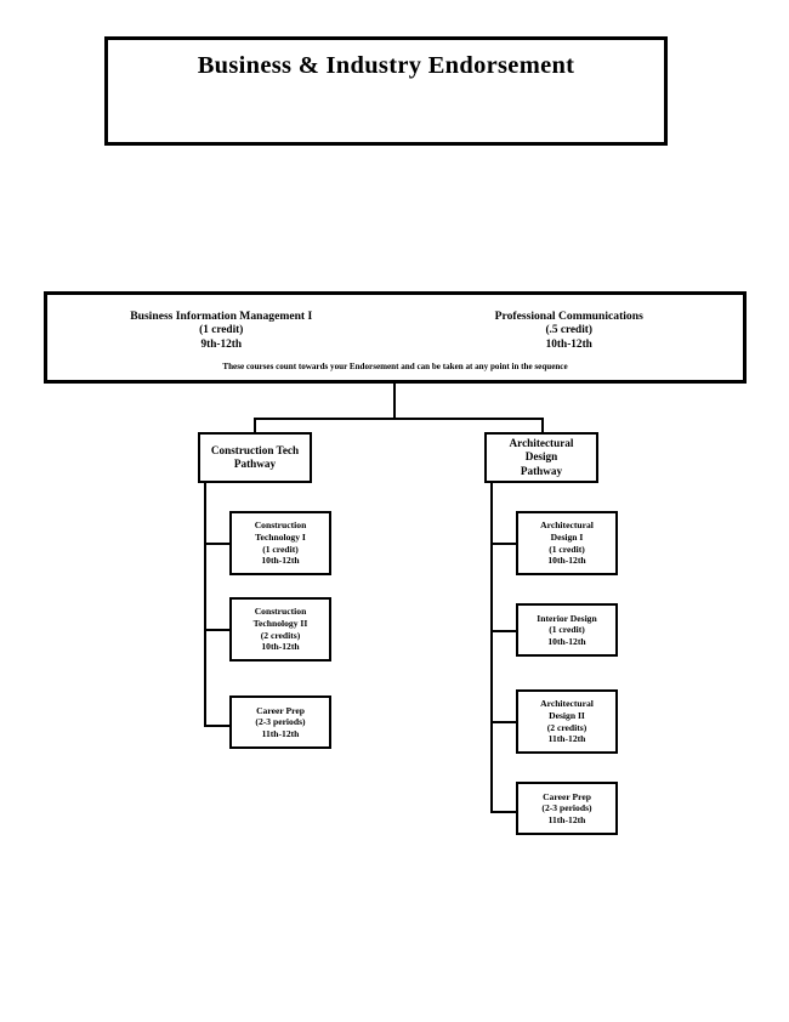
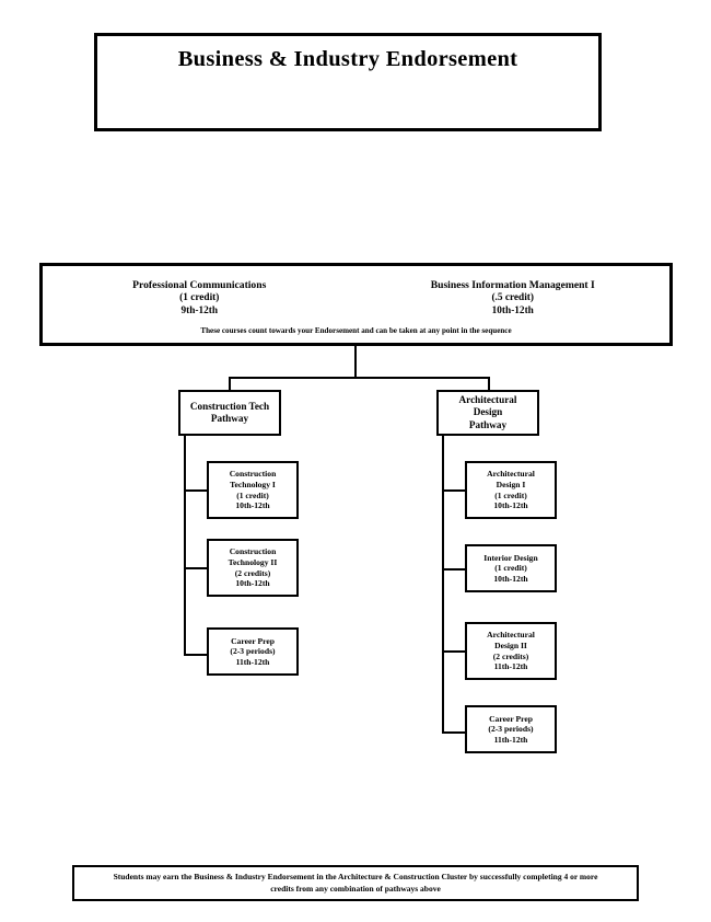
  Business & Industry Endorsement
- Business Information Management I
+ Professional Communications
  (1 credit)
  9th-12th
- Professional Communications
+ Business Information Management I
  (.5 credit)
  10th-12th
  These courses count towards your Endorsement and can be taken at any point in the sequence
  Construction Tech
  Pathway
  Construction
  Technology I
  (1 credit)
  10th-12th
  Construction
  Technology II
  (2 credits)
  10th-12th
  Career Prep
  (2-3 periods)
  11th-12th
  Architectural
  Design
  Pathway
  Architectural
  Design I
  (1 credit)
  10th-12th
  Interior Design
  (1 credit)
  10th-12th
  Architectural
  Design II
  (2 credits)
  11th-12th
  Career Prep
  (2-3 periods)
  11th-12th
+ Students may earn the Business & Industry Endorsement in the Architecture & Construction Cluster by successfully completing 4 or more
+ credits from any combination of pathways above
